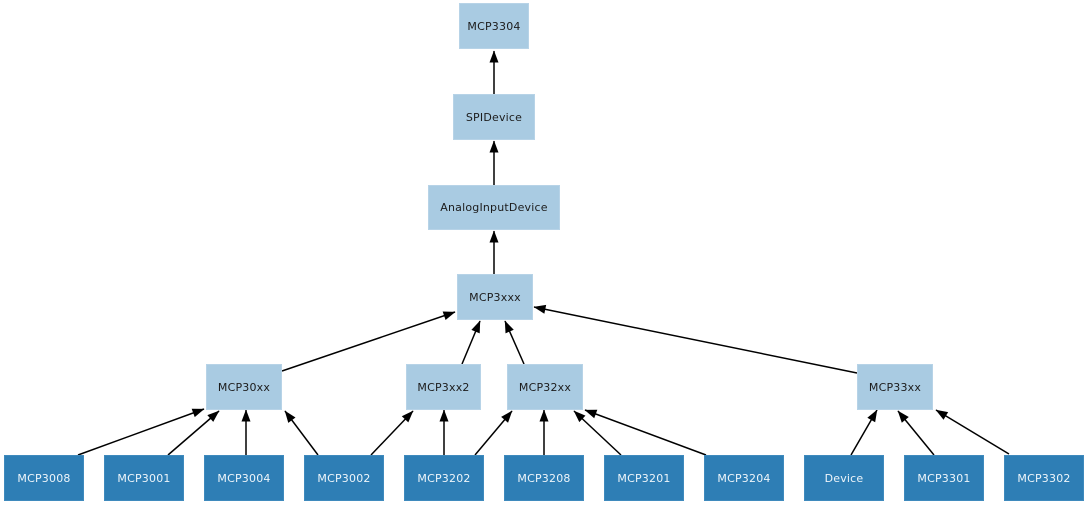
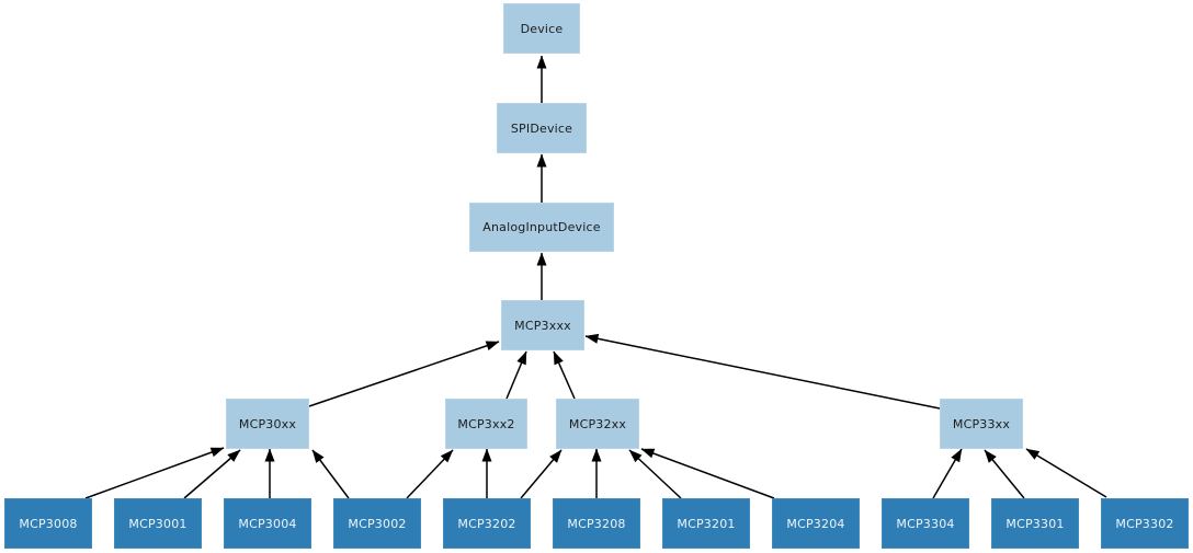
- MCP3304
+ Device
  SPIDevice
  AnalogInputDevice
  MCP3xxx
  MCP30xx
  MCP3xx2
  MCP32xx
  MCP33xx
  MCP3008
  MCP3001
  MCP3004
  MCP3002
  MCP3202
  MCP3208
  MCP3201
  MCP3204
- Device
+ MCP3304
  MCP3301
  MCP3302
